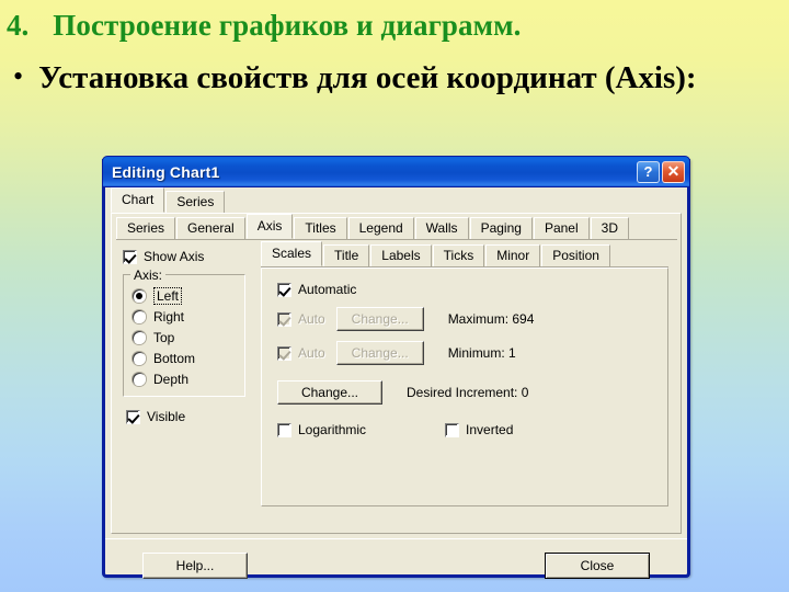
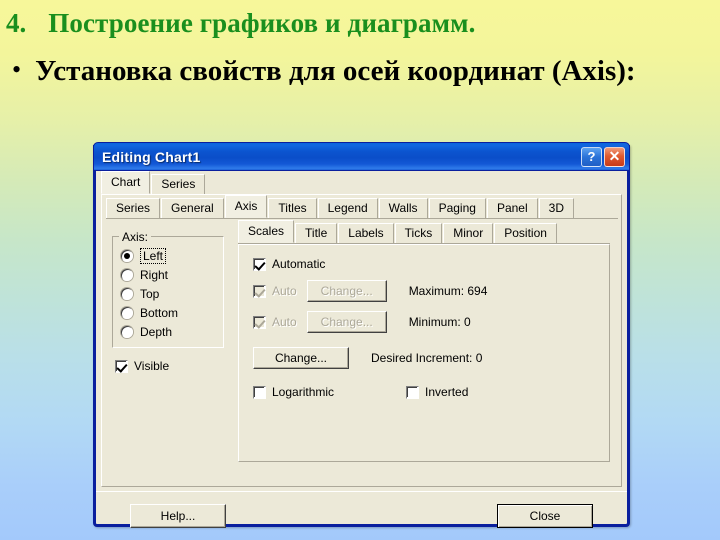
  4.
  Построение графиков и диаграмм.
  •
  Установка свойств для осей координат (Axis):
  Editing Chart1
  ?
  ✕
  Chart
  Series
  Series
  General
  Axis
  Titles
  Legend
  Walls
  Paging
  Panel
  3D
- Show Axis
  Axis:
  Left
  Right
  Top
  Bottom
  Depth
  Visible
  Scales
  Title
  Labels
  Ticks
  Minor
  Position
  Automatic
  Auto
  Change...
  Maximum: 694
  Auto
  Change...
- Minimum: 1
+ Minimum: 0
  Change...
  Desired Increment: 0
  Logarithmic
  Inverted
  Help...
  Close
